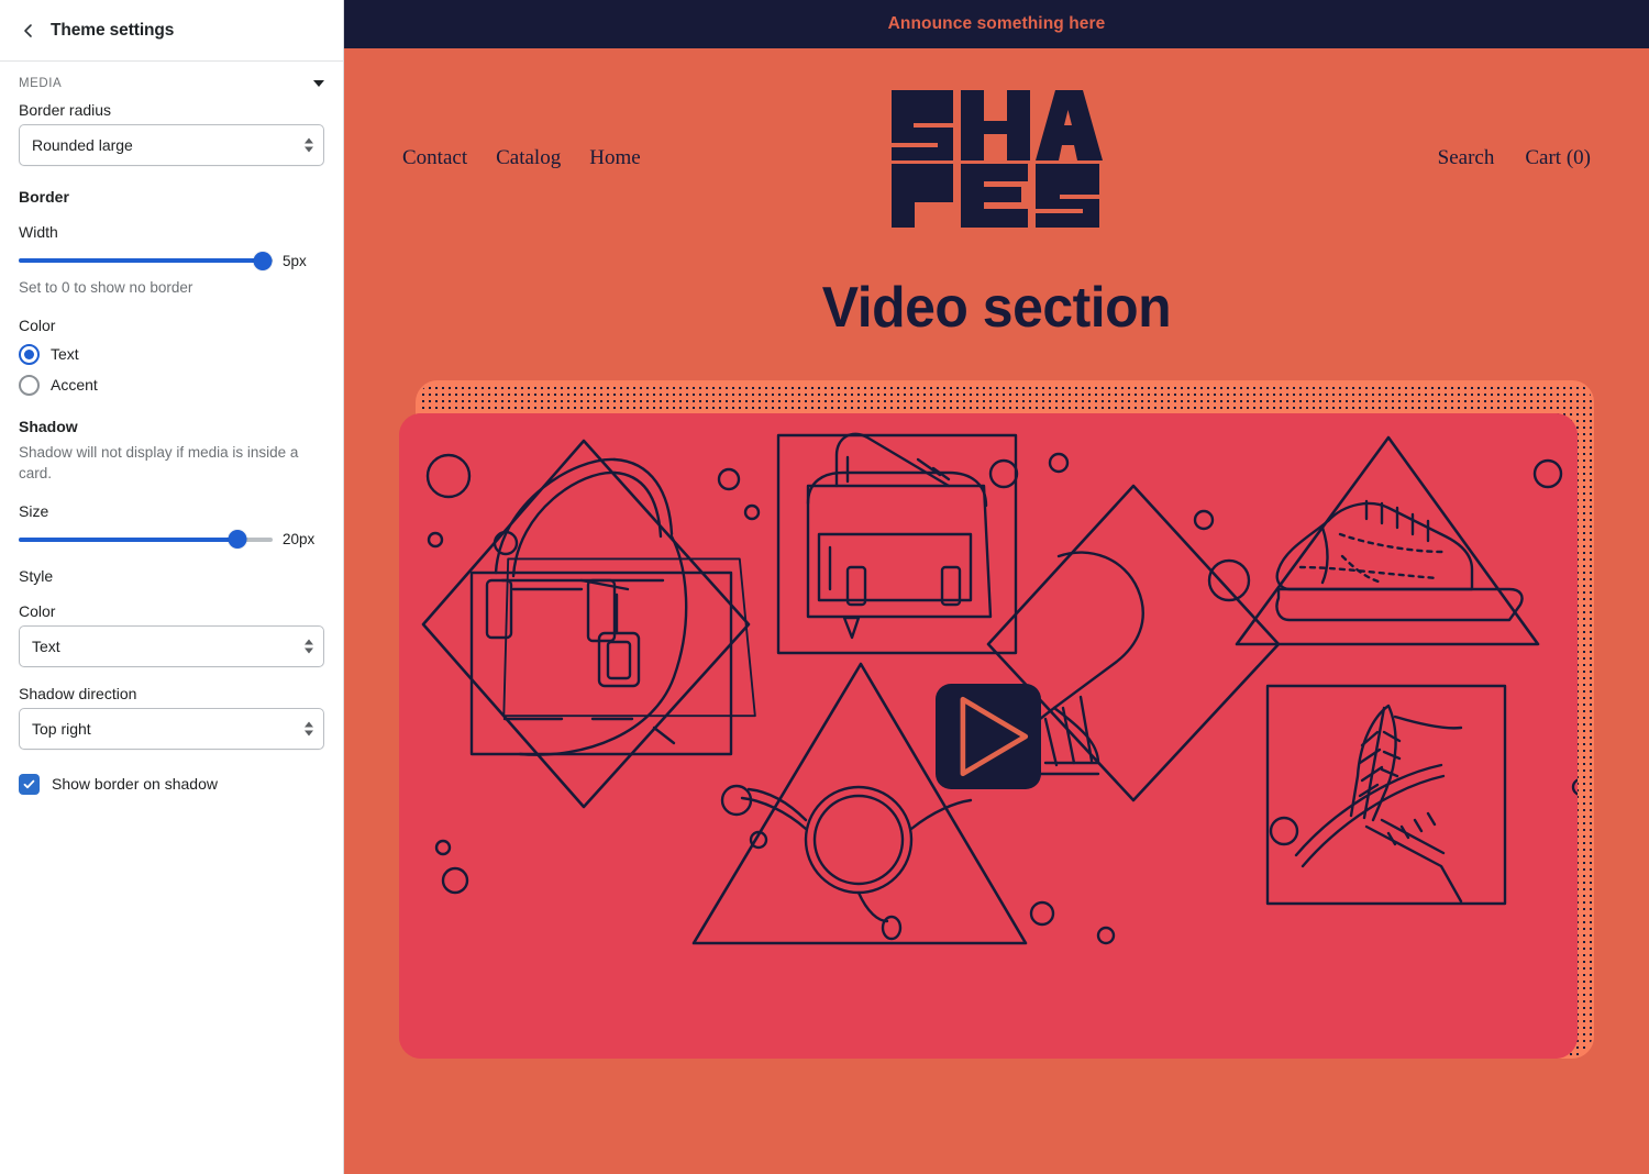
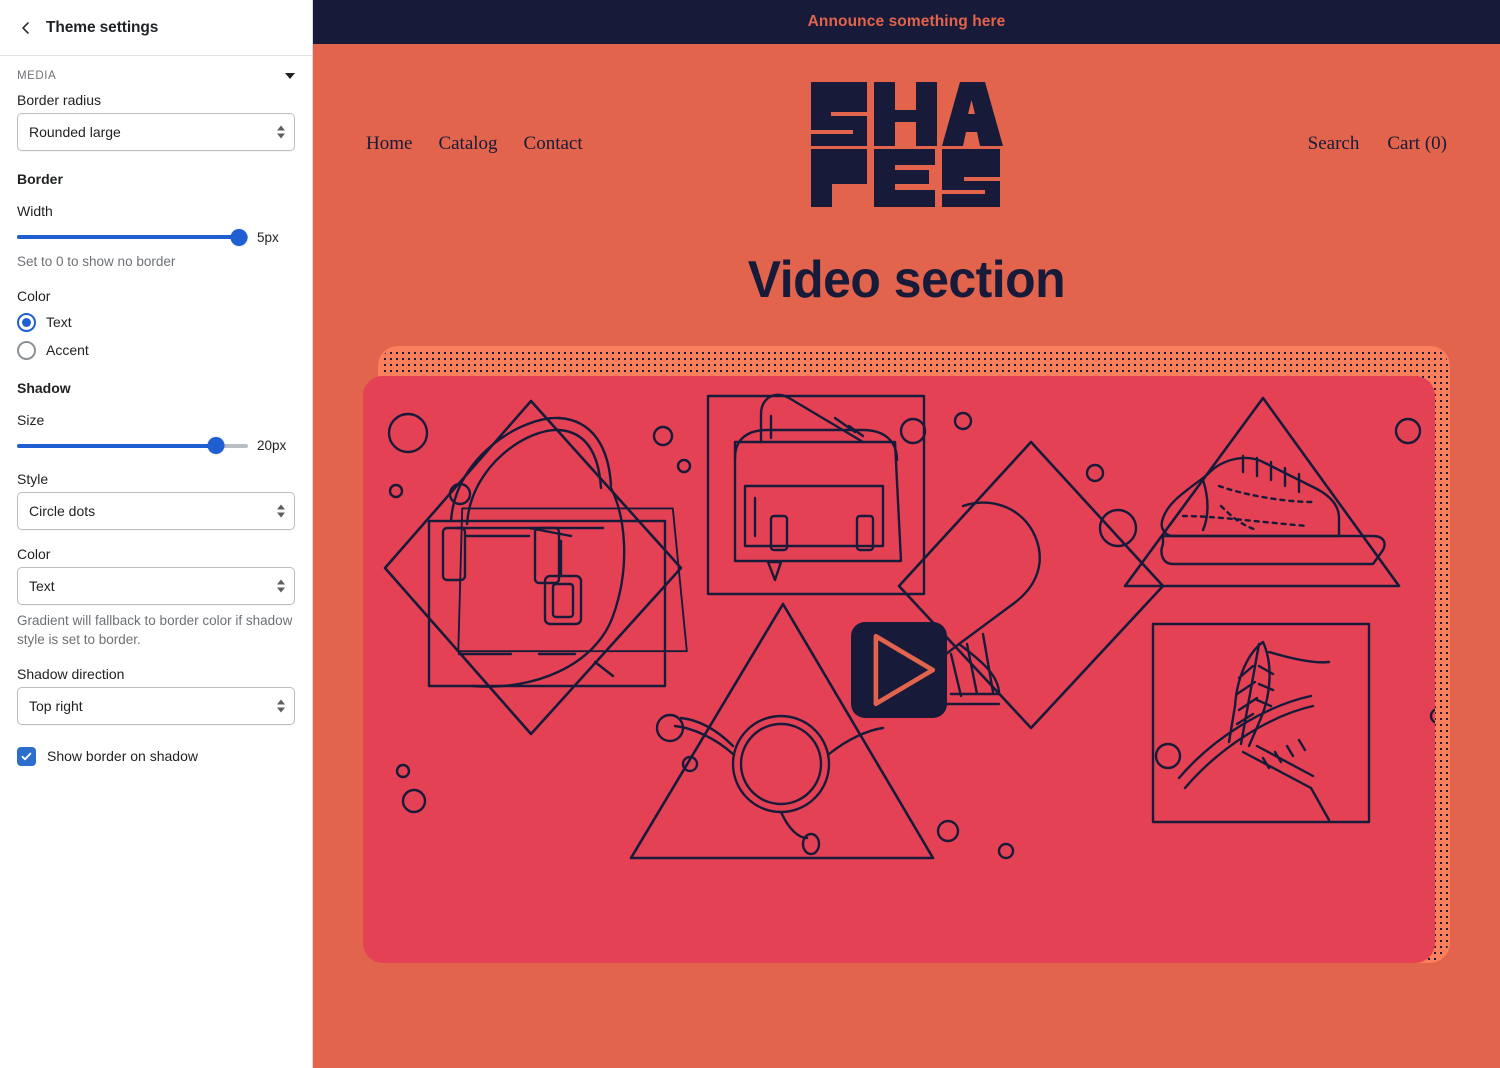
  Theme settings
  MEDIA
  Border radius
  Rounded large
  Border
  Width
  5px
  Set to 0 to show no border
  Color
  Text
  Accent
  Shadow
- Shadow will not display if media is inside a card.
  Size
  20px
  Style
+ Circle dots
  Color
  Text
+ Gradient will fallback to border color if shadow style is set to border.
  Shadow direction
  Top right
  Show border on shadow
  Announce something here
- Contact
+ Home
  Catalog
- Home
+ Contact
  Search
  Cart (0)
  Video section
